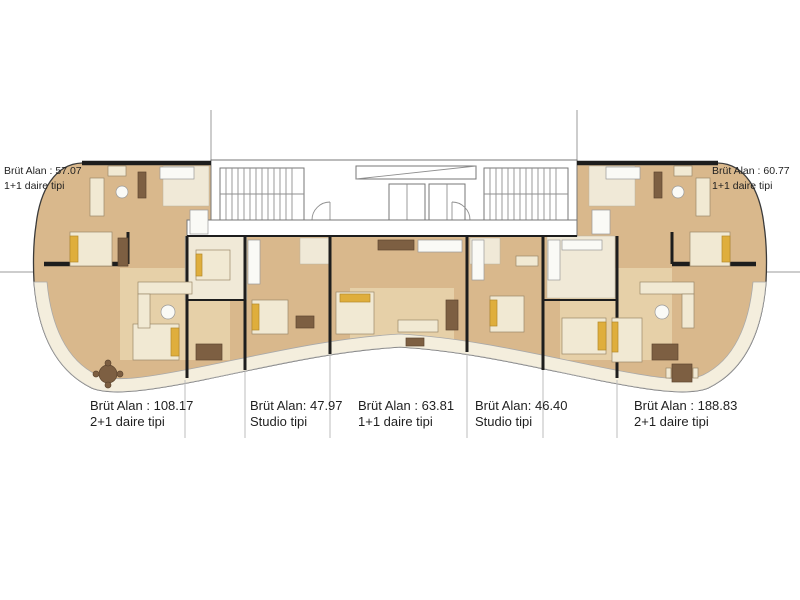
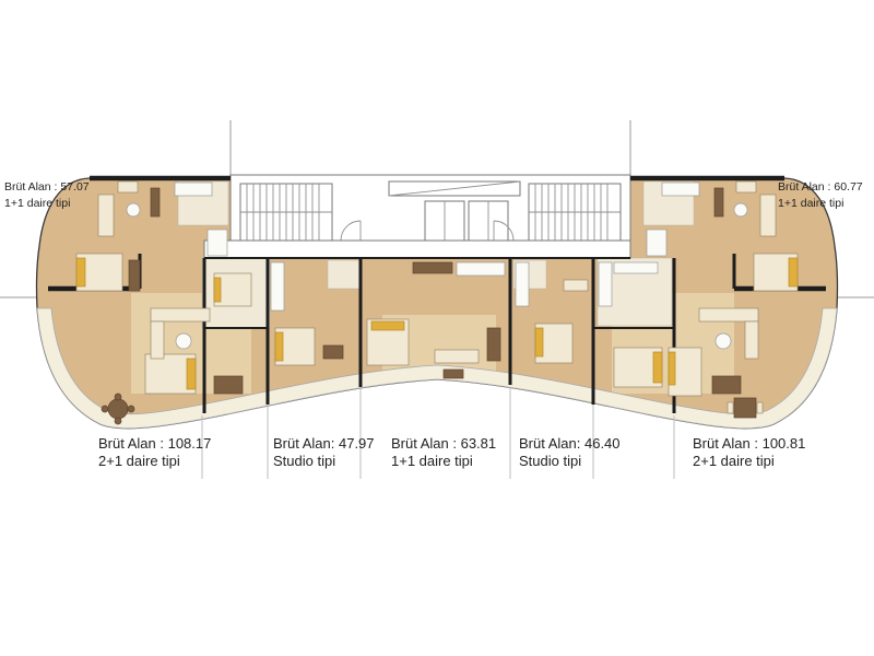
  Brüt Alan : 57.07
  1+1 daire tipi
  Brüt Alan : 60.77
  1+1 daire tipi
  Brüt Alan : 108.17
  2+1 daire tipi
  Brüt Alan: 47.97
  Studio tipi
  Brüt Alan : 63.81
  1+1 daire tipi
  Brüt Alan: 46.40
  Studio tipi
- Brüt Alan : 188.83
+ Brüt Alan : 100.81
  2+1 daire tipi
